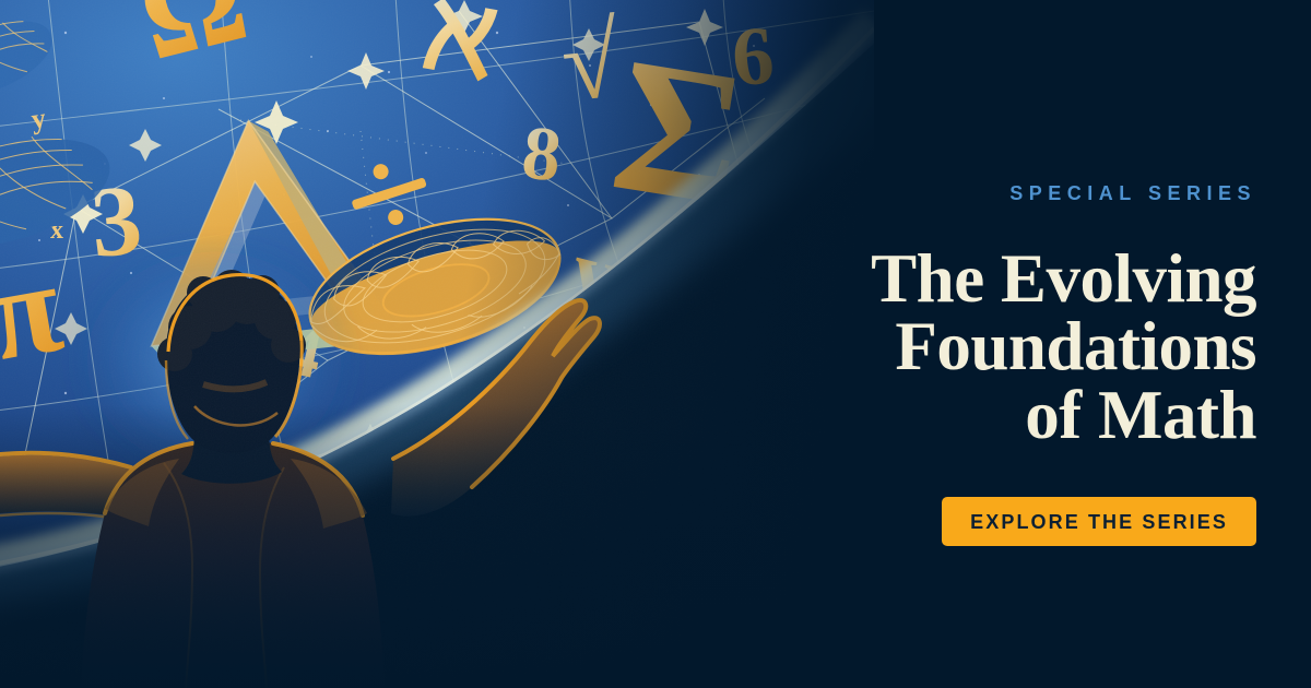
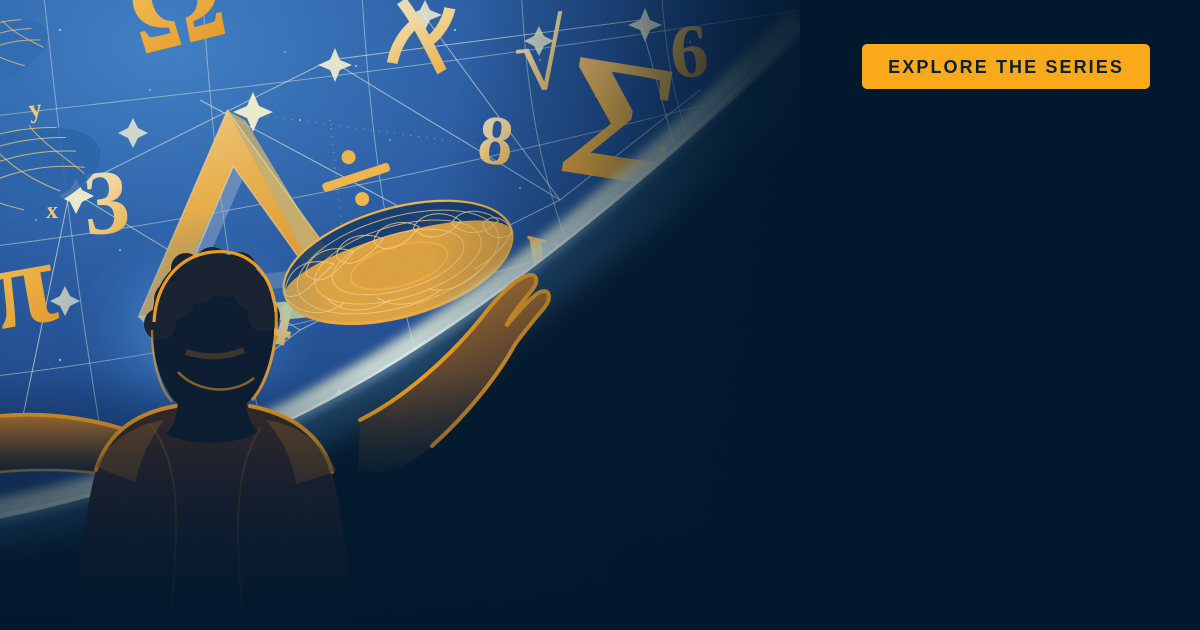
- SPECIAL SERIES
- The Evolving
- Foundations
- of Math
  EXPLORE THE SERIES
